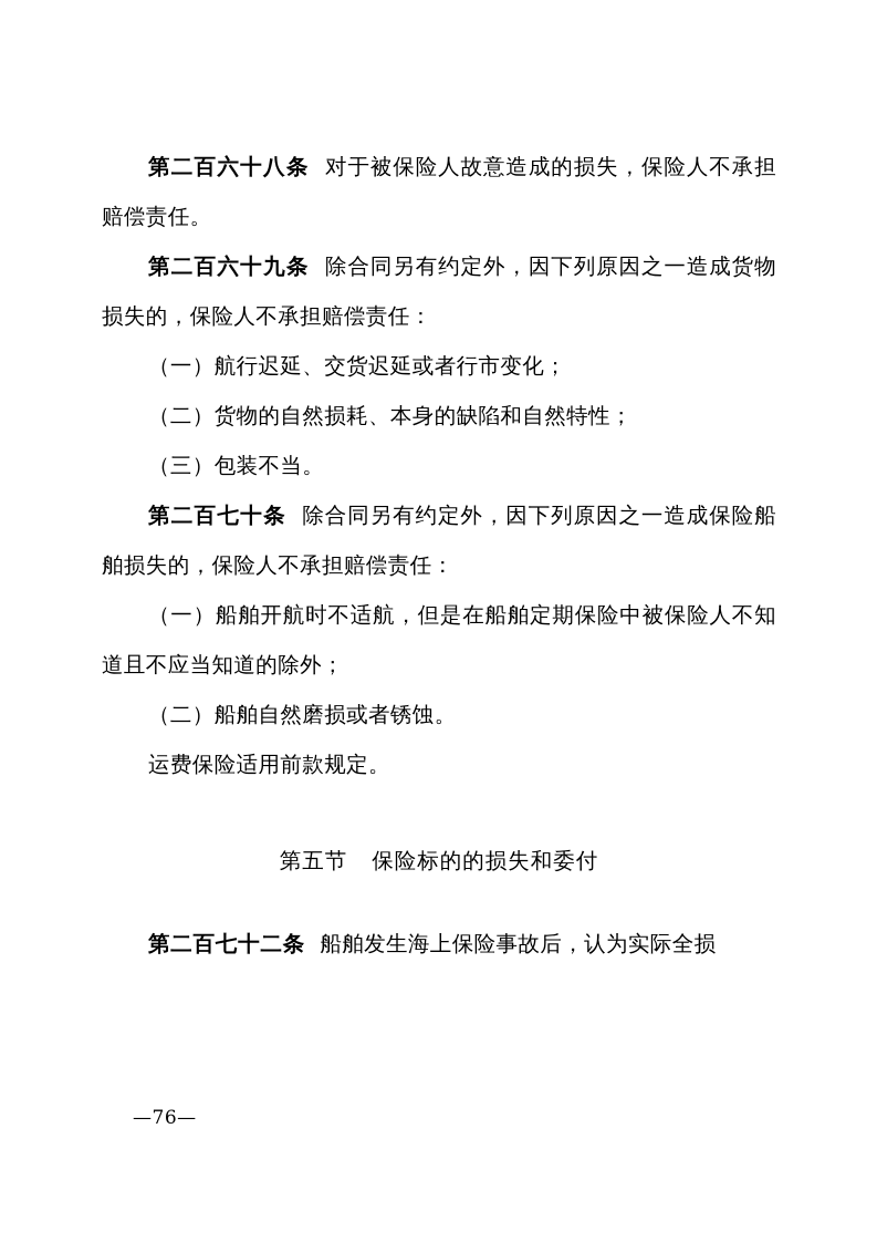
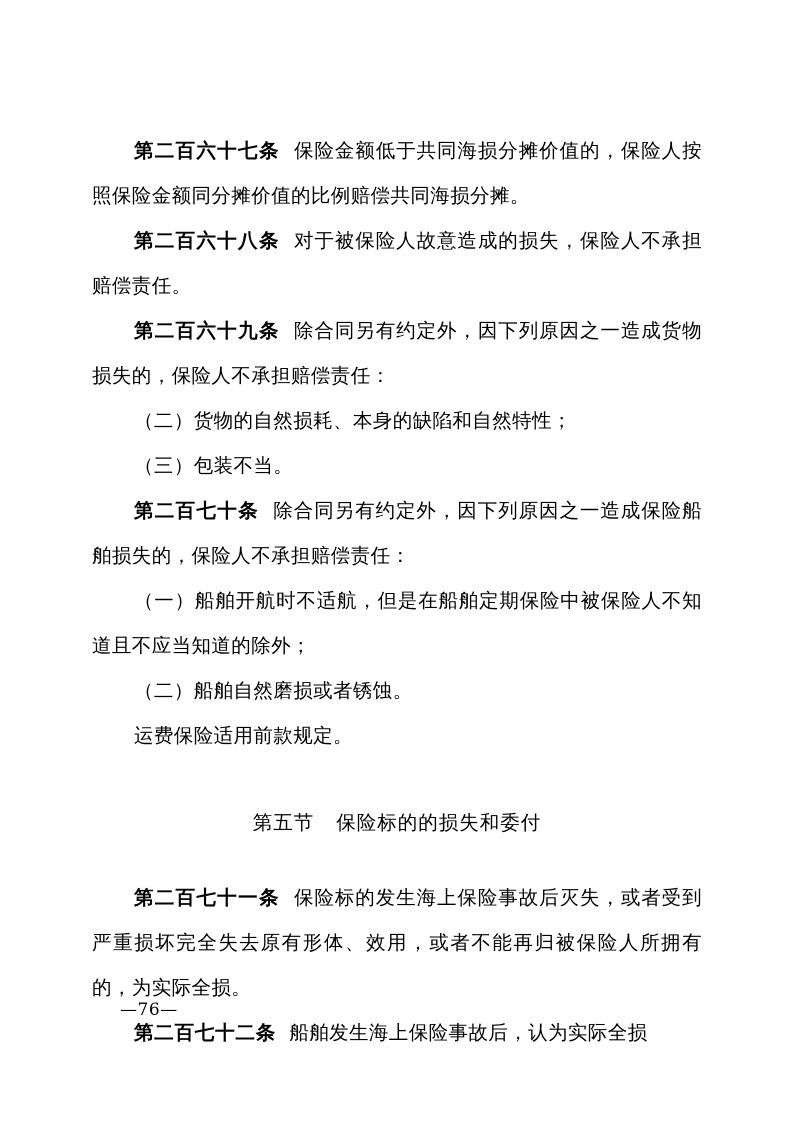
+ 第二百六十七条 保险金额低于共同海损分摊价值的，保险人按照保险金额同分摊价值的比例赔偿共同海损分摊。
  第二百六十八条 对于被保险人故意造成的损失，保险人不承担赔偿责任。
  第二百六十九条 除合同另有约定外，因下列原因之一造成货物损失的，保险人不承担赔偿责任：
- （一）航行迟延、交货迟延或者行市变化；
  （二）货物的自然损耗、本身的缺陷和自然特性；
  （三）包装不当。
  第二百七十条 除合同另有约定外，因下列原因之一造成保险船舶损失的，保险人不承担赔偿责任：
  （一）船舶开航时不适航，但是在船舶定期保险中被保险人不知道且不应当知道的除外；
  （二）船舶自然磨损或者锈蚀。
  运费保险适用前款规定。
  第五节 保险标的的损失和委付
+ 第二百七十一条 保险标的发生海上保险事故后灭失，或者受到严重损坏完全失去原有形体、效用，或者不能再归被保险人所拥有的，为实际全损。
  第二百七十二条 船舶发生海上保险事故后，认为实际全损
  —76—
